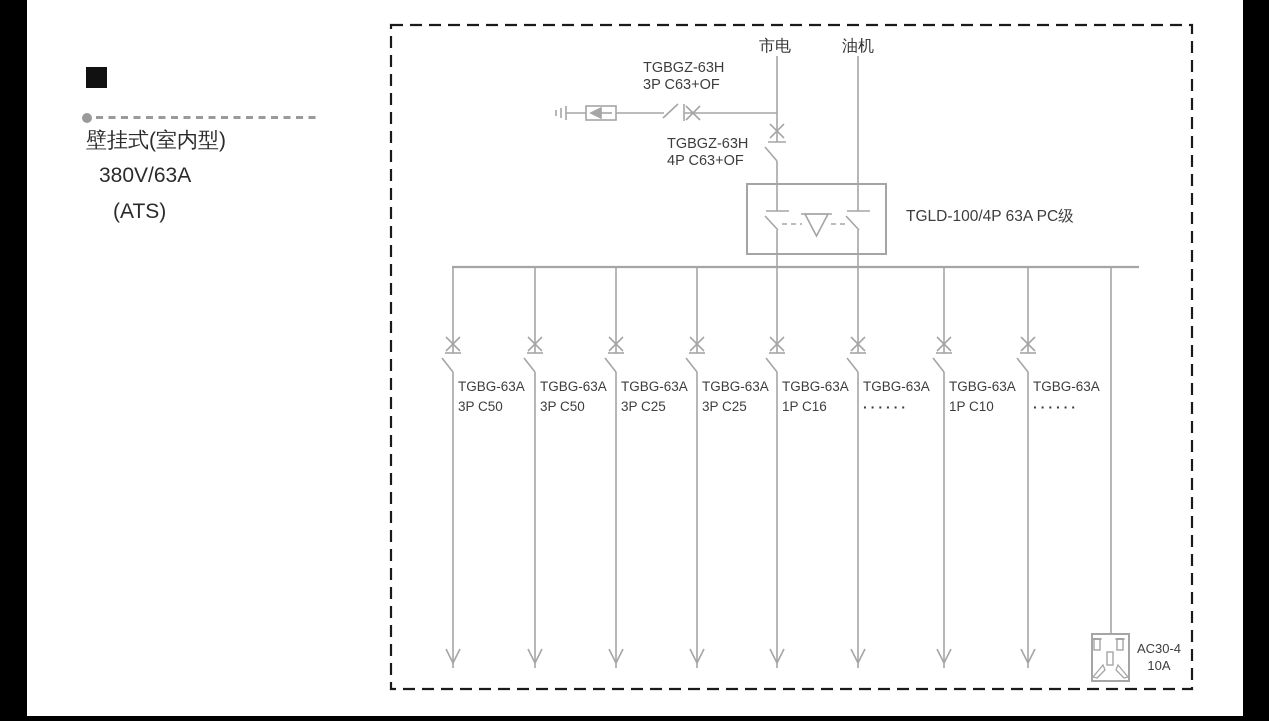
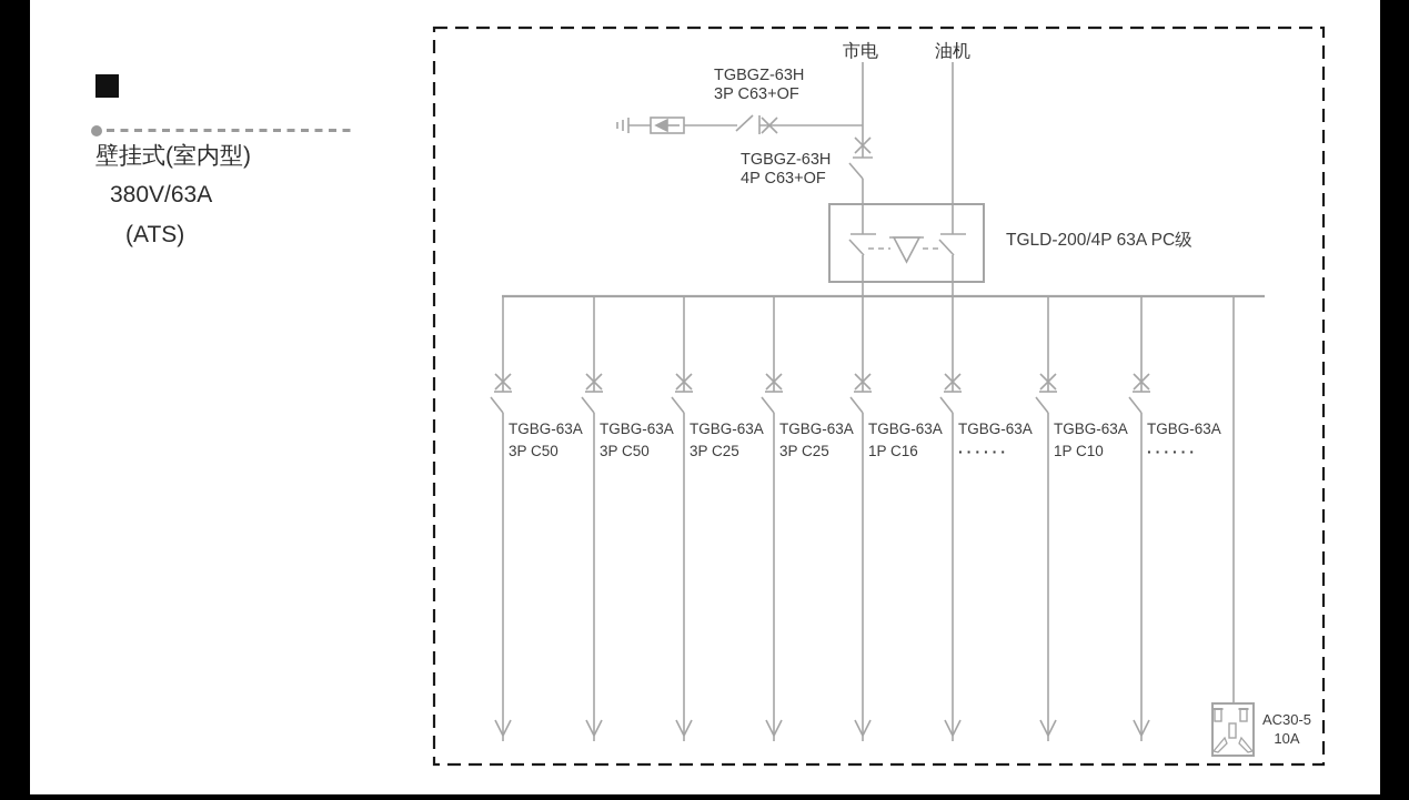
  壁挂式(室内型)
  380V/63A
  (ATS)
  市电
  油机
  TGBGZ-63H
  3P C63+OF
  TGBGZ-63H
  4P C63+OF
- TGLD-100/4P 63A PC级
+ TGLD-200/4P 63A PC级
  TGBG-63A
  3P C50
  TGBG-63A
  3P C50
  TGBG-63A
  3P C25
  TGBG-63A
  3P C25
  TGBG-63A
  1P C16
  TGBG-63A
  ······
  TGBG-63A
  1P C10
  TGBG-63A
  ······
- AC30-4
+ AC30-5
  10A
